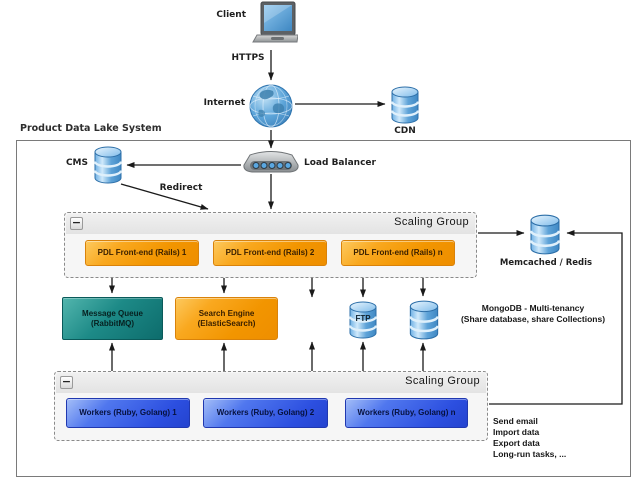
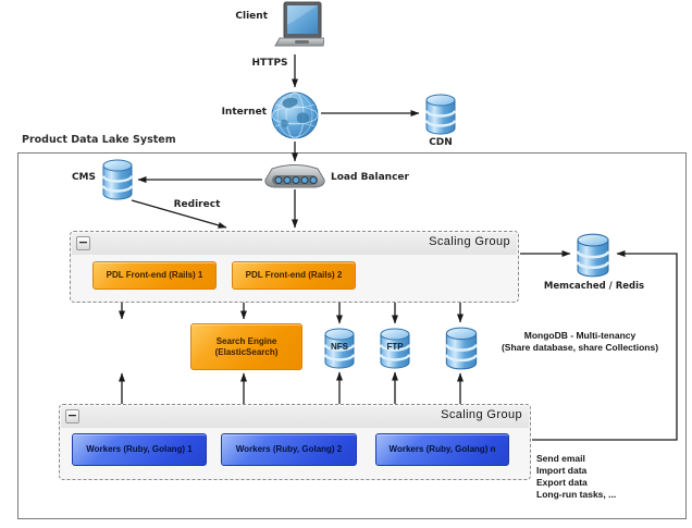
  Client
  HTTPS
  Internet
  CDN
  Product Data Lake System
  CMS
  Load Balancer
  Redirect
  −
  Scaling Group
  PDL Front-end (Rails) 1
  PDL Front-end (Rails) 2
- PDL Front-end (Rails) n
- Message Queue
- (RabbitMQ)
  Search Engine
  (ElasticSearch)
+ NFS
  FTP
  Memcached / Redis
  MongoDB - Multi-tenancy
  (Share database, share Collections)
  −
  Scaling Group
  Workers (Ruby, Golang) 1
  Workers (Ruby, Golang) 2
  Workers (Ruby, Golang) n
  Send email
  Import data
  Export data
  Long-run tasks, ...
